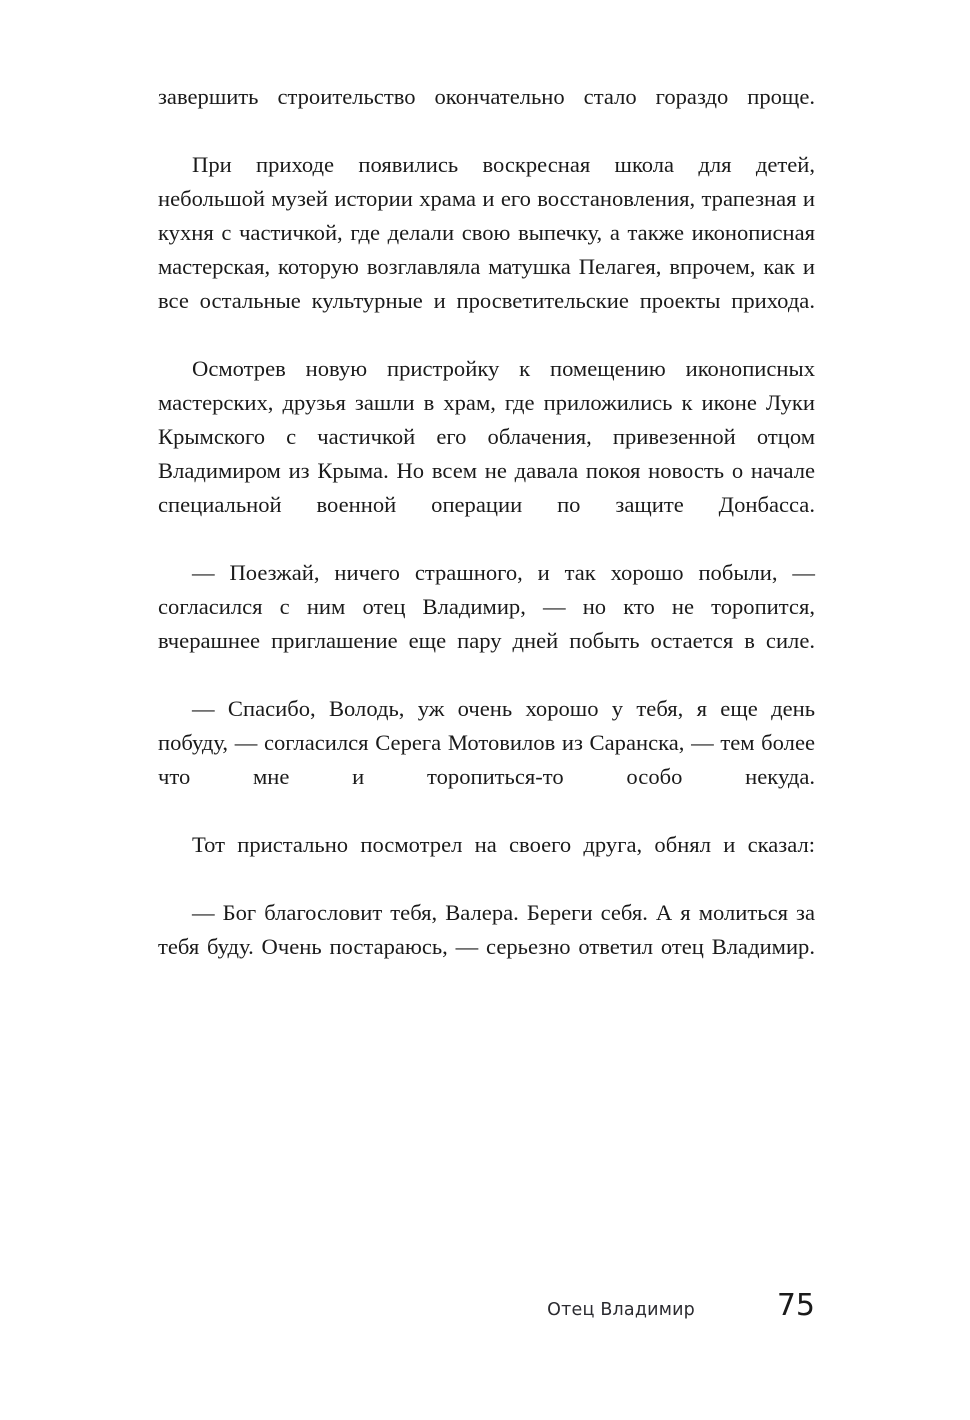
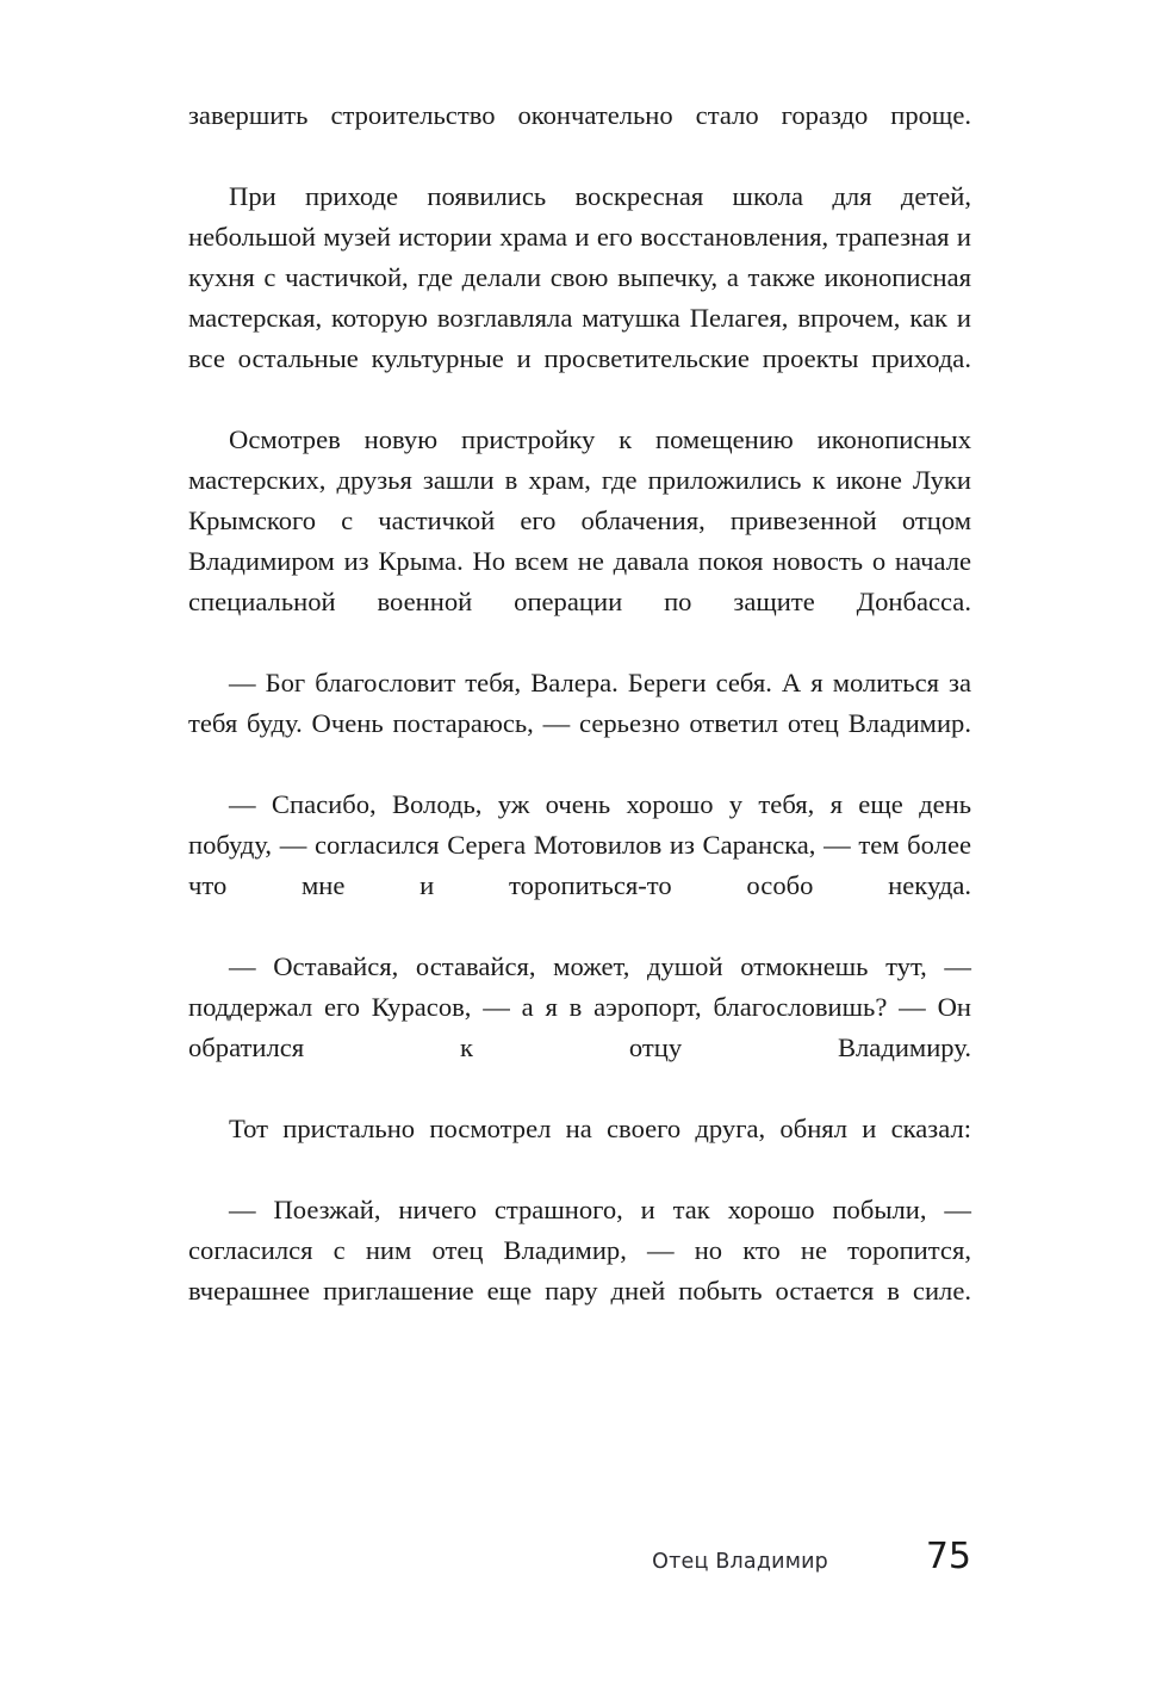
  завершить строительство окончательно стало гораздо проще.
  При приходе появились воскресная школа для детей, небольшой музей истории храма и его восстановления, трапезная и кухня с частичкой, где делали свою выпечку, а также иконописная мастерская, которую возглавляла матушка Пелагея, впрочем, как и все остальные культурные и просветительские проекты прихода.
  Осмотрев новую пристройку к помещению иконописных мастерских, друзья зашли в храм, где приложились к иконе Луки Крымского с частичкой его облачения, привезенной отцом Владимиром из Крыма. Но всем не давала покоя новость о начале специальной военной операции по защите Донбасса.
- — Поезжай, ничего страшного, и так хорошо побыли, — согласился с ним отец Владимир, — но кто не торопится, вчерашнее приглашение еще пару дней побыть остается в силе.
+ — Бог благословит тебя, Валера. Береги себя. А я молиться за тебя буду. Очень постараюсь, — серьезно ответил отец Владимир.
  — Спасибо, Володь, уж очень хорошо у тебя, я еще день побуду, — согласился Серега Мотовилов из Саранска, — тем более что мне и торопиться-то особо некуда.
+ — Оставайся, оставайся, может, душой отмокнешь тут, — поддержал его Курасов, — а я в аэропорт, благословишь? — Он обратился к отцу Владимиру.
  Тот пристально посмотрел на своего друга, обнял и сказал:
- — Бог благословит тебя, Валера. Береги себя. А я молиться за тебя буду. Очень постараюсь, — серьезно ответил отец Владимир.
+ — Поезжай, ничего страшного, и так хорошо побыли, — согласился с ним отец Владимир, — но кто не торопится, вчерашнее приглашение еще пару дней побыть остается в силе.
  Отец Владимир
  75
